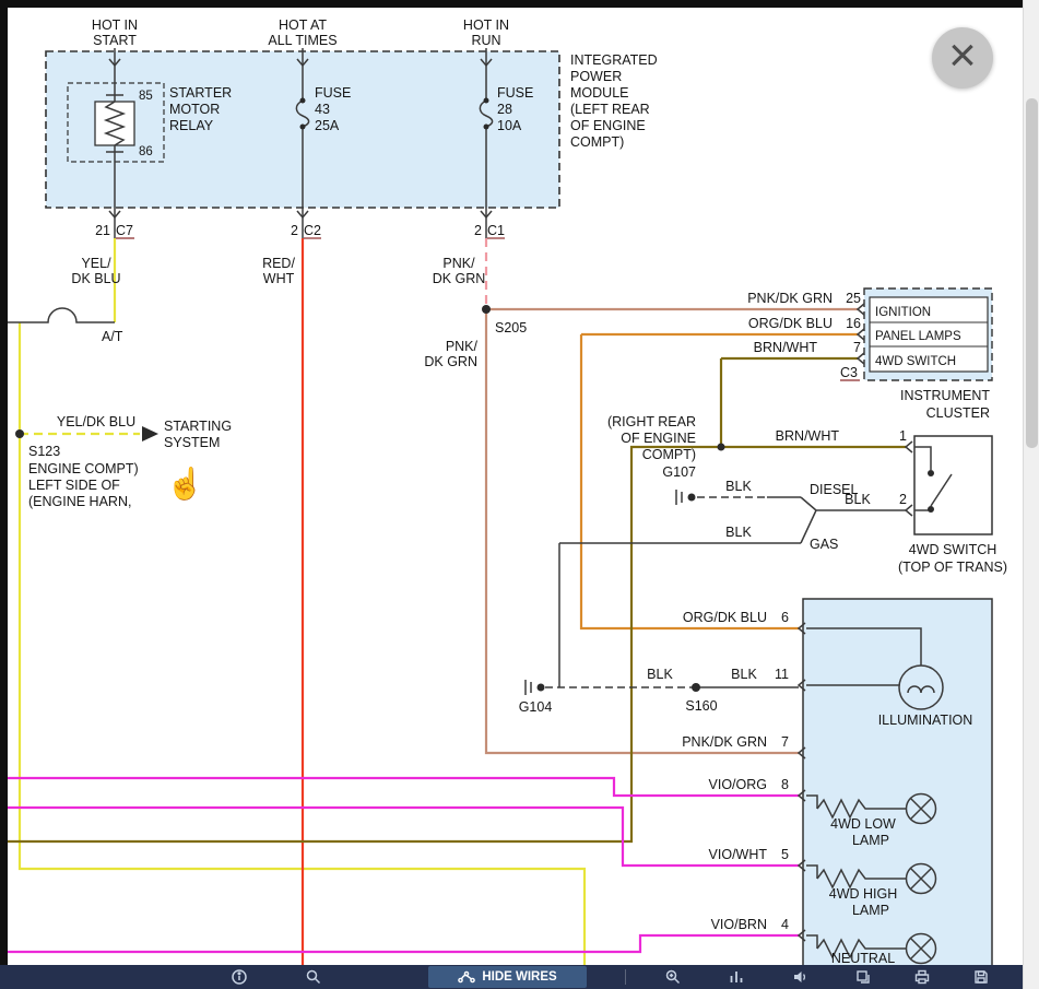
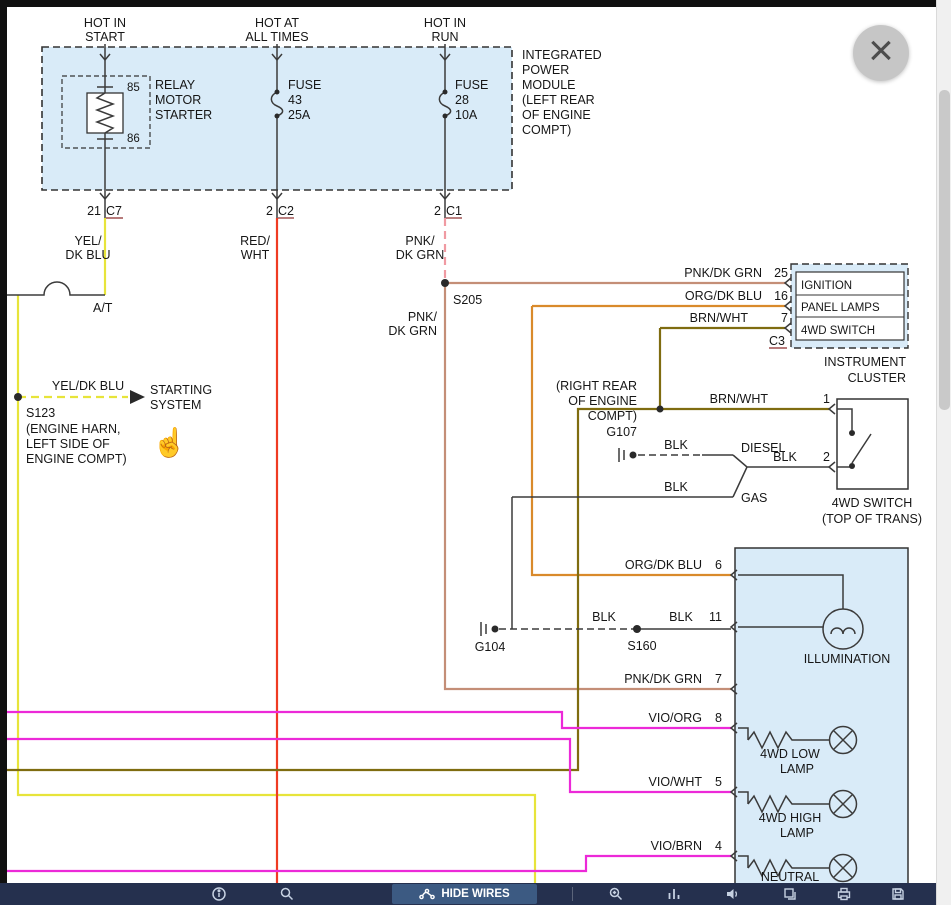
  HOT IN
  START
  HOT AT
  ALL TIMES
  HOT IN
  RUN
  INTEGRATED
  POWER
  MODULE
  (LEFT REAR
  OF ENGINE
  COMPT)
- STARTER
+ RELAY
  MOTOR
- RELAY
+ STARTER
  85
  86
  FUSE
  43
  25A
  FUSE
  28
  10A
  21
  C7
  2
  C2
  2
  C1
  YEL/
  DK BLU
  RED/
  WHT
  PNK/
  DK GRN
  S205
  A/T
  PNK/
  DK GRN
  PNK/DK GRN
  25
  ORG/DK BLU
  16
  BRN/WHT
  7
  IGNITION
  PANEL LAMPS
  4WD SWITCH
  C3
  INSTRUMENT
  CLUSTER
  YEL/DK BLU
  STARTING
  SYSTEM
  S123
- ENGINE COMPT)
+ (ENGINE HARN,
  LEFT SIDE OF
- (ENGINE HARN,
+ ENGINE COMPT)
  (RIGHT REAR
  OF ENGINE
  COMPT)
  G107
  BLK
  DIESEL
  BLK
  2
  BLK
  GAS
  BRN/WHT
  1
  4WD SWITCH
  (TOP OF TRANS)
  ORG/DK BLU
  6
  BLK
  BLK
  11
  G104
  S160
  ILLUMINATION
  PNK/DK GRN
  7
  VIO/ORG
  8
  4WD LOW
  LAMP
  VIO/WHT
  5
  4WD HIGH
  LAMP
  VIO/BRN
  4
  NEUTRAL
  ×
  ☝
  HIDE WIRES
